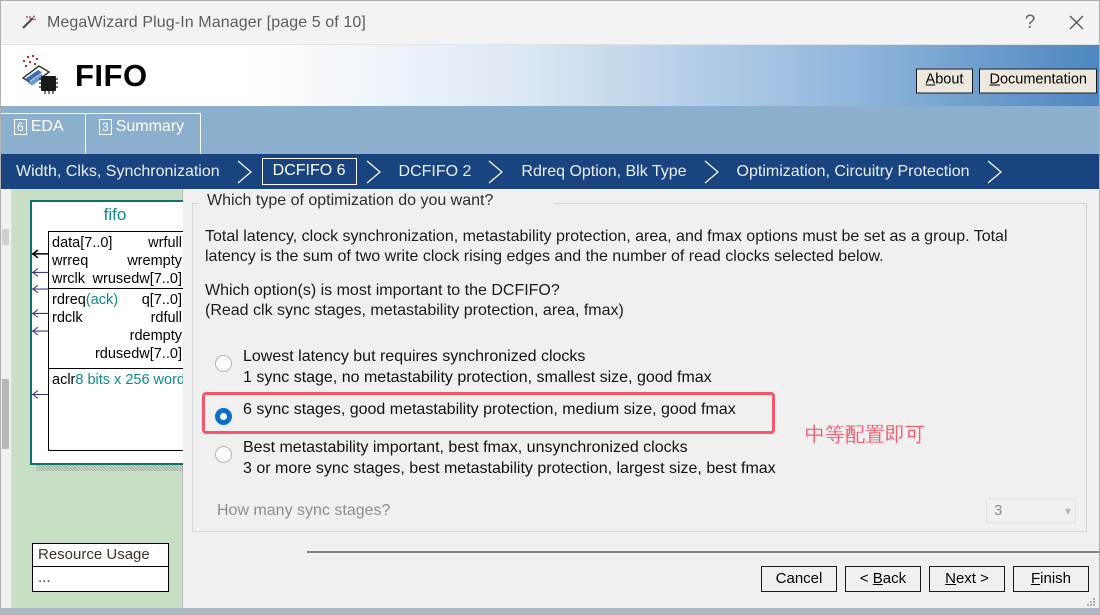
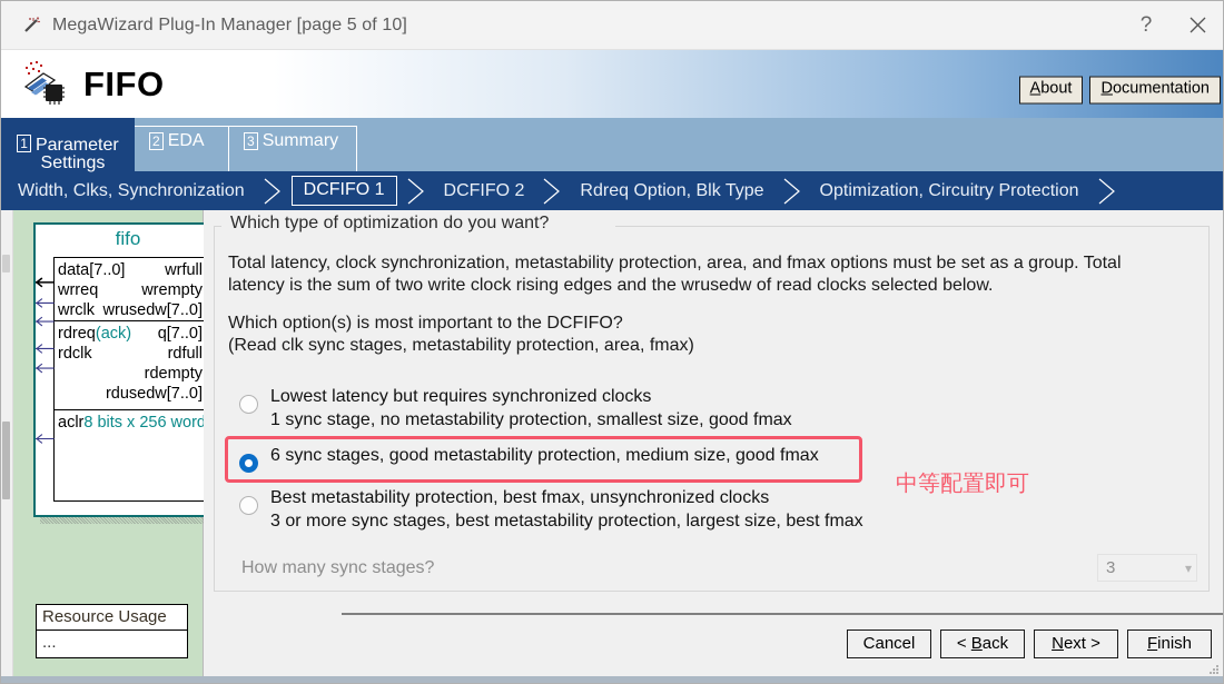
  MegaWizard Plug-In Manager [page 5 of 10]
  ?
  FIFO
  About
  Documentation
+ 1 Parameter
+ Settings
- 6
+ 2
  EDA
  3
  Summary
  Width, Clks, Synchronization
- DCFIFO 6
+ DCFIFO 1
  DCFIFO 2
  Rdreq Option, Blk Type
  Optimization, Circuitry Protection
  fifo
  data[7..0]
  wrfull
  wrreq
  wrempty
  wrclk
  wrusedw[7..0]
  rdreq(ack)
  q[7..0]
  rdclk
  rdfull
  rdempty
  rdusedw[7..0]
  aclr8 bits x 256 word
  Resource Usage
  ...
  Which type of optimization do you want?
  Total latency, clock synchronization, metastability protection, area, and fmax options must be set as a group. Total
- latency is the sum of two write clock rising edges and the number of read clocks selected below.
+ latency is the sum of two write clock rising edges and the wrusedw of read clocks selected below.
  Which option(s) is most important to the DCFIFO?
  (Read clk sync stages, metastability protection, area, fmax)
  Lowest latency but requires synchronized clocks
  1 sync stage, no metastability protection, smallest size, good fmax
  6 sync stages, good metastability protection, medium size, good fmax
  中等配置即可
- Best metastability important, best fmax, unsynchronized clocks
+ Best metastability protection, best fmax, unsynchronized clocks
  3 or more sync stages, best metastability protection, largest size, best fmax
  How many sync stages?
  3
  ▾
  Cancel
  < Back
  Next >
  Finish
